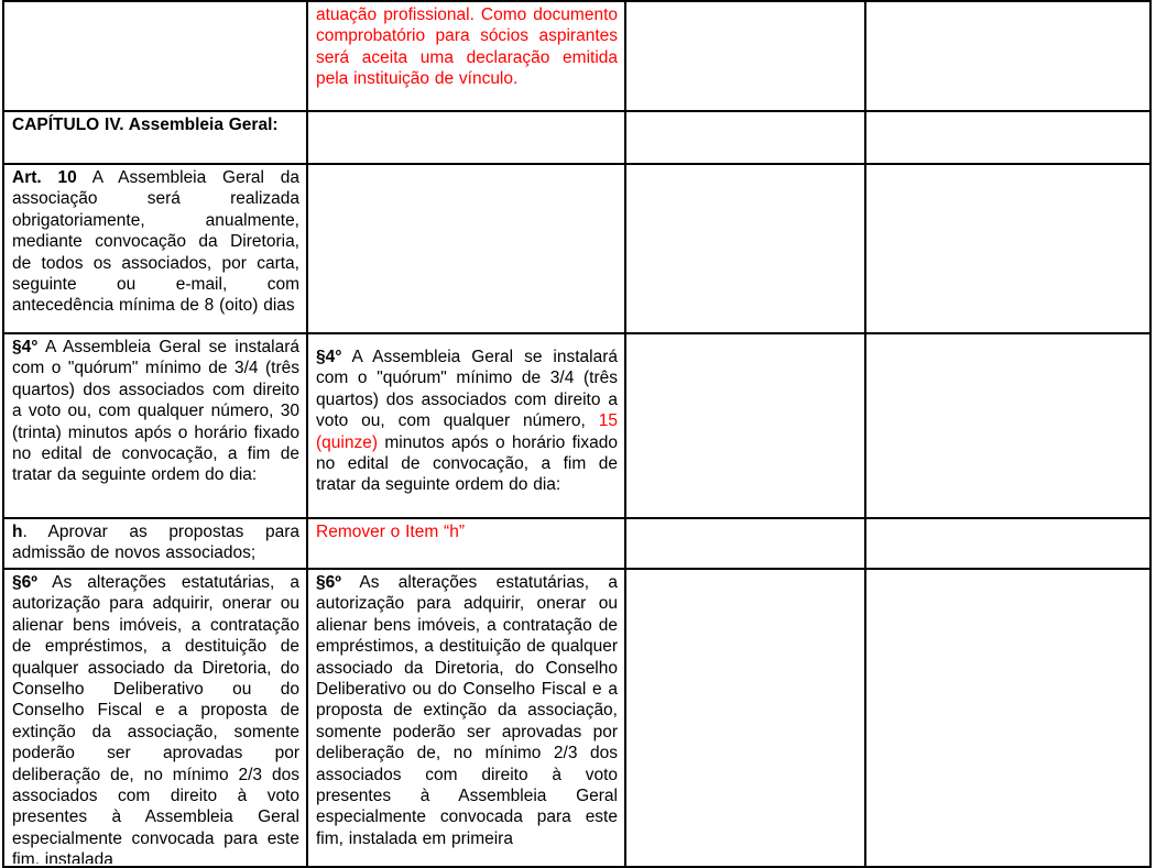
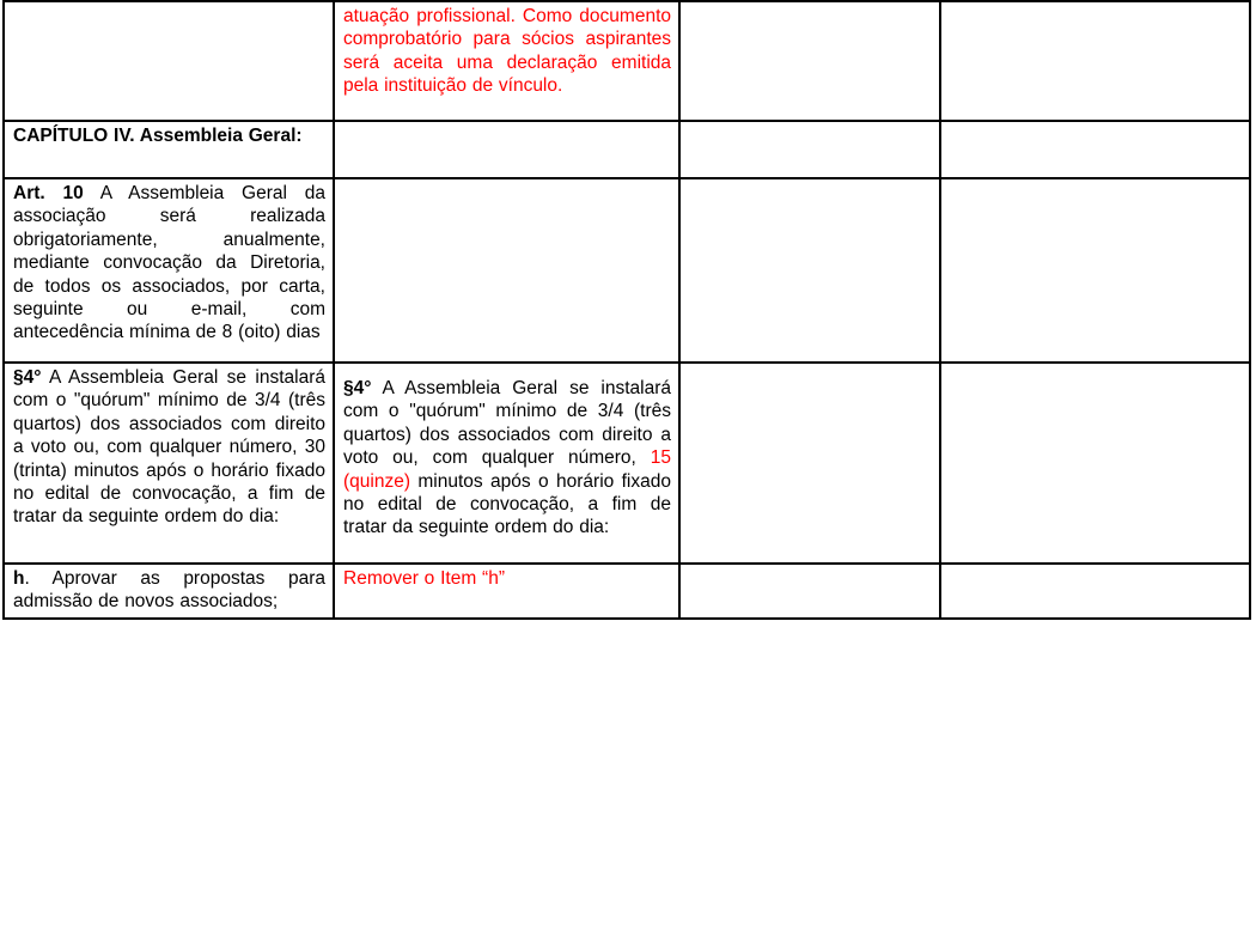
  	atuação profissional. Como documento comprobatório para sócios aspirantes será aceita uma declaração emitida pela instituição de vínculo.
  CAPÍTULO IV. Assembleia Geral:
  Art. 10 A Assembleia Geral da associação será realizada obrigatoriamente, anualmente, mediante convocação da Diretoria, de todos os associados, por carta, seguinte ou e-mail, com antecedência mínima de 8 (oito) dias
  §4° A Assembleia Geral se instalará com o "quórum" mínimo de 3/4 (três quartos) dos associados com direito a voto ou, com qualquer número, 30 (trinta) minutos após o horário fixado no edital de convocação, a fim de tratar da seguinte ordem do dia:	§4° A Assembleia Geral se instalará com o "quórum" mínimo de 3/4 (três quartos) dos associados com direito a voto ou, com qualquer número, 15 (quinze) minutos após o horário fixado no edital de convocação, a fim de tratar da seguinte ordem do dia:
  h. Aprovar as propostas para admissão de novos associados;	Remover o Item “h”
- §6º As alterações estatutárias, a autorização para adquirir, onerar ou alienar bens imóveis, a contratação de empréstimos, a destituição de qualquer associado da Diretoria, do Conselho Deliberativo ou do Conselho Fiscal e a proposta de extinção da associação, somente poderão ser aprovadas por deliberação de, no mínimo 2/3 dos associados com direito à voto presentes à Assembleia Geral especialmente convocada para este fim, instalada	§6º As alterações estatutárias, a autorização para adquirir, onerar ou alienar bens imóveis, a contratação de empréstimos, a destituição de qualquer associado da Diretoria, do Conselho Deliberativo ou do Conselho Fiscal e a proposta de extinção da associação, somente poderão ser aprovadas por deliberação de, no mínimo 2/3 dos associados com direito à voto presentes à Assembleia Geral especialmente convocada para este fim, instalada em primeira
